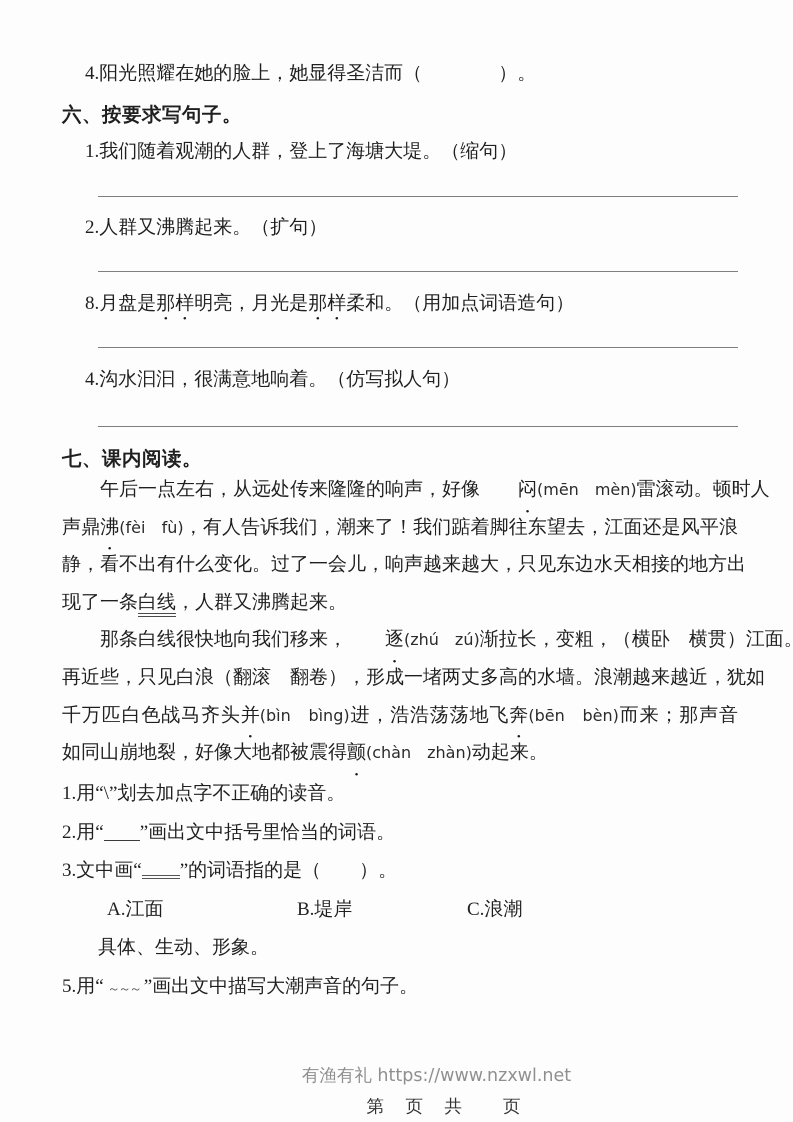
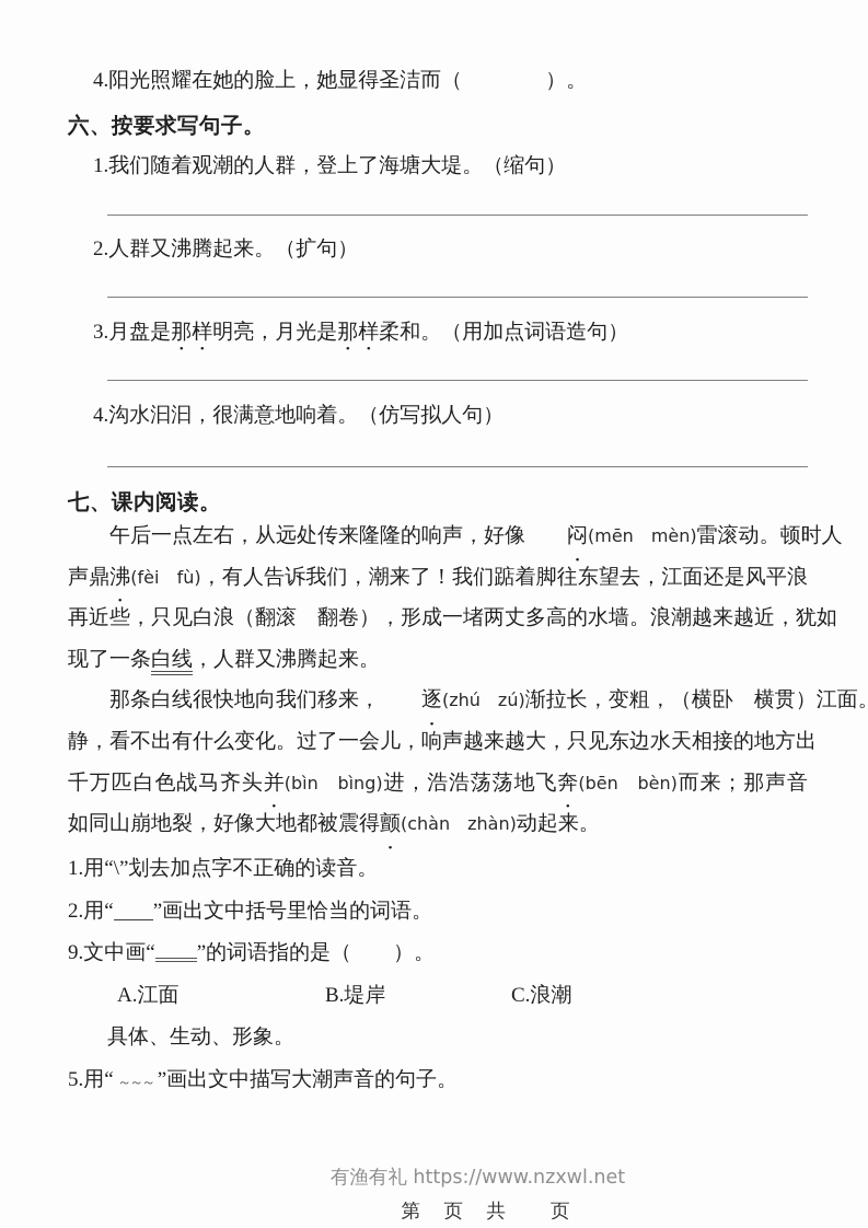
  4.阳光照耀在她的脸上，她显得圣洁而（ ）。
  六、按要求写句子。
  1.我们随着观潮的人群，登上了海塘大堤。（缩句）
  2.人群又沸腾起来。（扩句）
- 8.月盘是那样明亮，月光是那样柔和。（用加点词语造句）
+ 3.月盘是那样明亮，月光是那样柔和。（用加点词语造句）
  4.沟水汩汩，很满意地响着。（仿写拟人句）
  七、课内阅读。
  午后一点左右，从远处传来隆隆的响声，好像 闷(mēn mèn)雷滚动。顿时人
  声鼎沸(fèi fù)，有人告诉我们，潮来了！我们踮着脚往东望去，江面还是风平浪
- 静，看不出有什么变化。过了一会儿，响声越来越大，只见东边水天相接的地方出
+ 再近些，只见白浪（翻滚 翻卷），形成一堵两丈多高的水墙。浪潮越来越近，犹如
  现了一条白线，人群又沸腾起来。
  那条白线很快地向我们移来， 逐(zhú zú)渐拉长，变粗，（横卧 横贯）江面
- 再近些，只见白浪（翻滚 翻卷），形成一堵两丈多高的水墙。浪潮越来越近，犹如
+ 静，看不出有什么变化。过了一会儿，响声越来越大，只见东边水天相接的地方出
  千万匹白色战马齐头并(bìn bìng)进，浩浩荡荡地飞奔(bēn bèn)而来；那声音
  如同山崩地裂，好像大地都被震得颤(chàn zhàn)动起来。
  1.用“\”划去加点字不正确的读音。
  2.用“ ”画出文中括号里恰当的词语。
- 3.文中画“ ”的词语指的是（ ）。
+ 9.文中画“ ”的词语指的是（ ）。
  A.江面
  B.堤岸
  C.浪潮
  具体、生动、形象。
  5.用“ ～～～ ”画出文中描写大潮声音的句子。
  有渔有礼 https://www.nzxwl.net
  第 页 共 页
